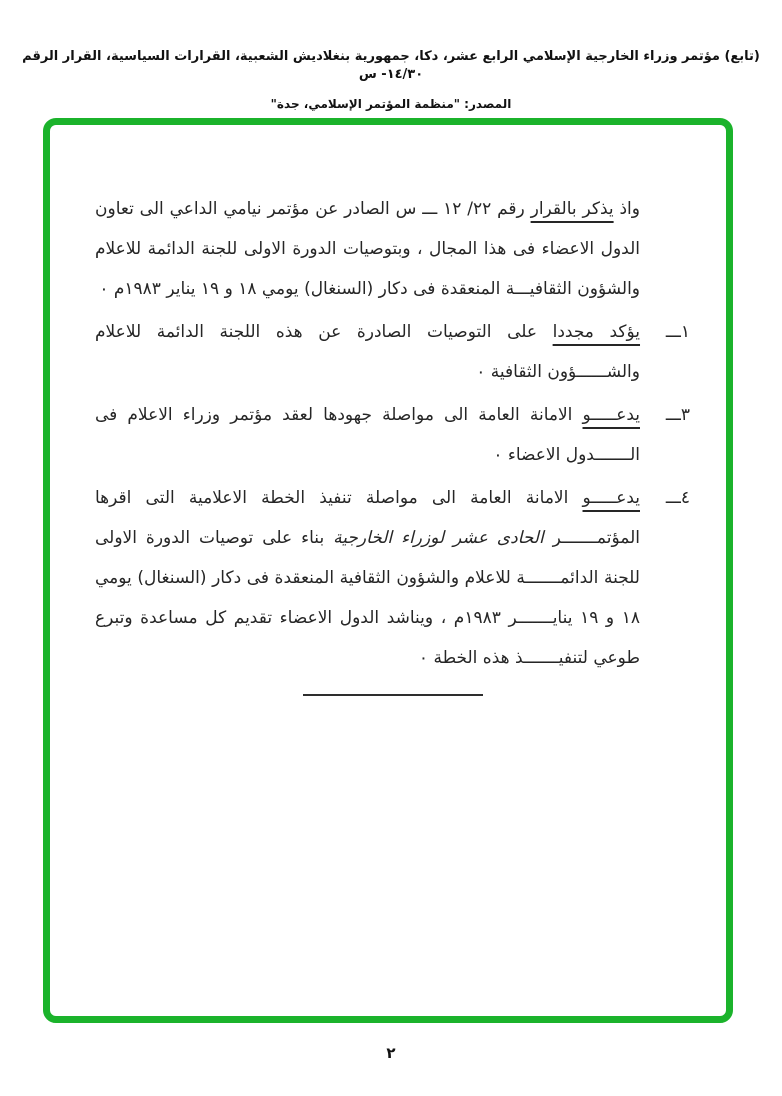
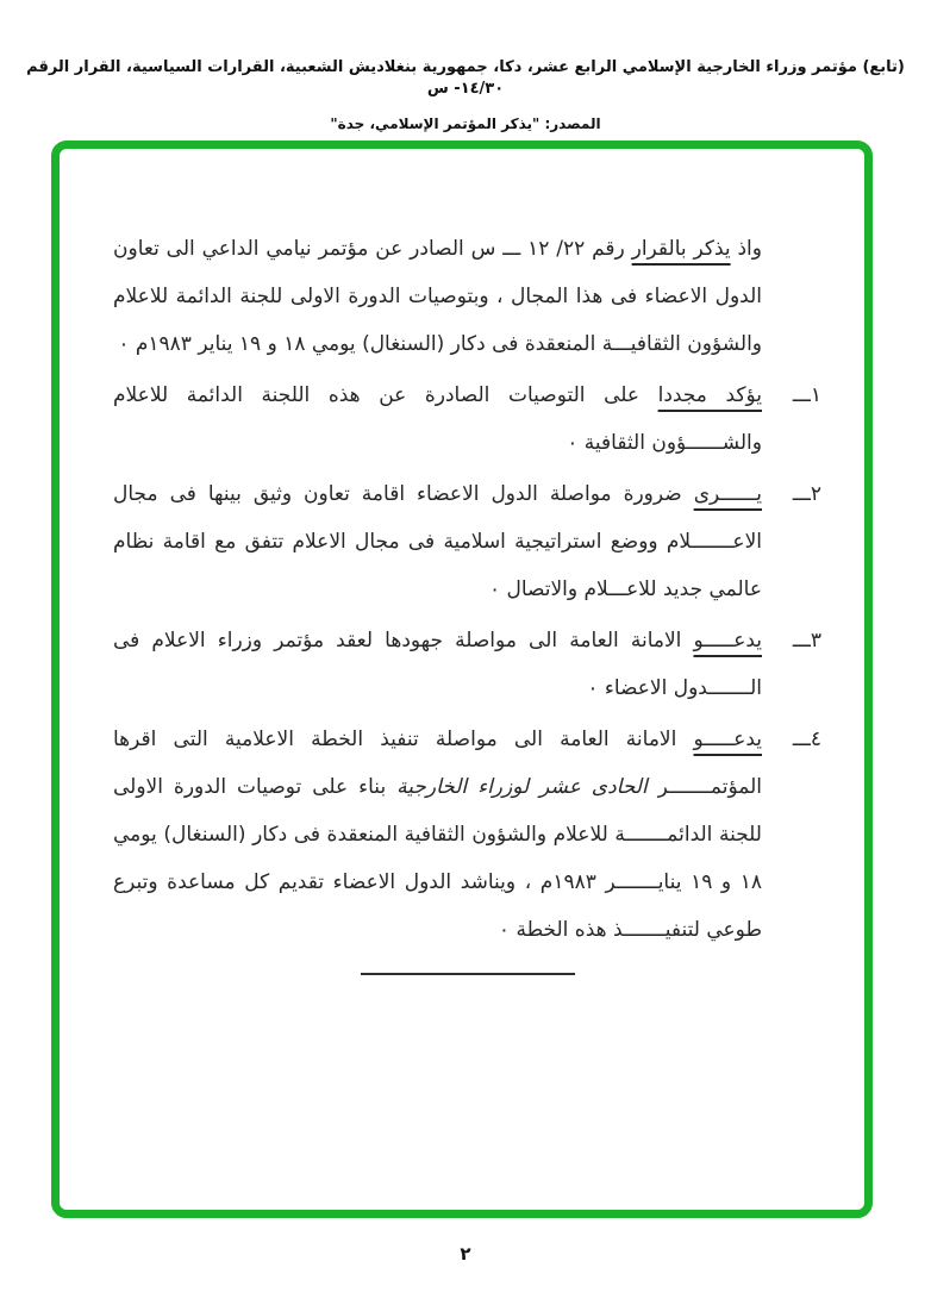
  (تابع) مؤتمر وزراء الخارجية الإسلامي الرابع عشر، دكا، جمهورية بنغلاديش الشعبية، القرارات السياسية، القرار الرقم ١٤/٣٠- س
- المصدر: "منظمة المؤتمر الإسلامي، جدة"
+ المصدر: "يذكر المؤتمر الإسلامي، جدة"
  واذ يذكر بالقرار رقم ٢٢/ ١٢ ـــ س الصادر عن مؤتمر نيامي الداعي الى تعاون الدول الاعضاء فى هذا المجال ، وبتوصيات الدورة الاولى للجنة الدائمة للاعلام والشؤون الثقافيـــة المنعقدة فى دكار (السنغال) يومي ١٨ و ١٩ يناير ١٩٨٣م ٠
  ١ـــ
  يؤكد مجددا على التوصيات الصادرة عن هذه اللجنة الدائمة للاعلام والشــــــؤون الثقافية ٠
+ ٢ـــ
+ يــــــرى ضرورة مواصلة الدول الاعضاء اقامة تعاون وثيق بينها فى مجال الاعـــــــلام ووضع استراتيجية اسلامية فى مجال الاعلام تتفق مع اقامة نظام عالمي جديد للاعـــلام والاتصال ٠
  ٣ـــ
  يدعـــــو الامانة العامة الى مواصلة جهودها لعقد مؤتمر وزراء الاعلام فى الـــــــدول الاعضاء ٠
  ٤ـــ
  يدعـــــو الامانة العامة الى مواصلة تنفيذ الخطة الاعلامية التى اقرها المؤتمـــــــر الحادى عشر لوزراء الخارجية بناء على توصيات الدورة الاولى للجنة الدائمـــــــة للاعلام والشؤون الثقافية المنعقدة فى دكار (السنغال) يومي ١٨ و ١٩ ينايـــــــر ١٩٨٣م ، ويناشد الدول الاعضاء تقديم كل مساعدة وتبرع طوعي لتنفيـــــــذ هذه الخطة ٠
  ٢
